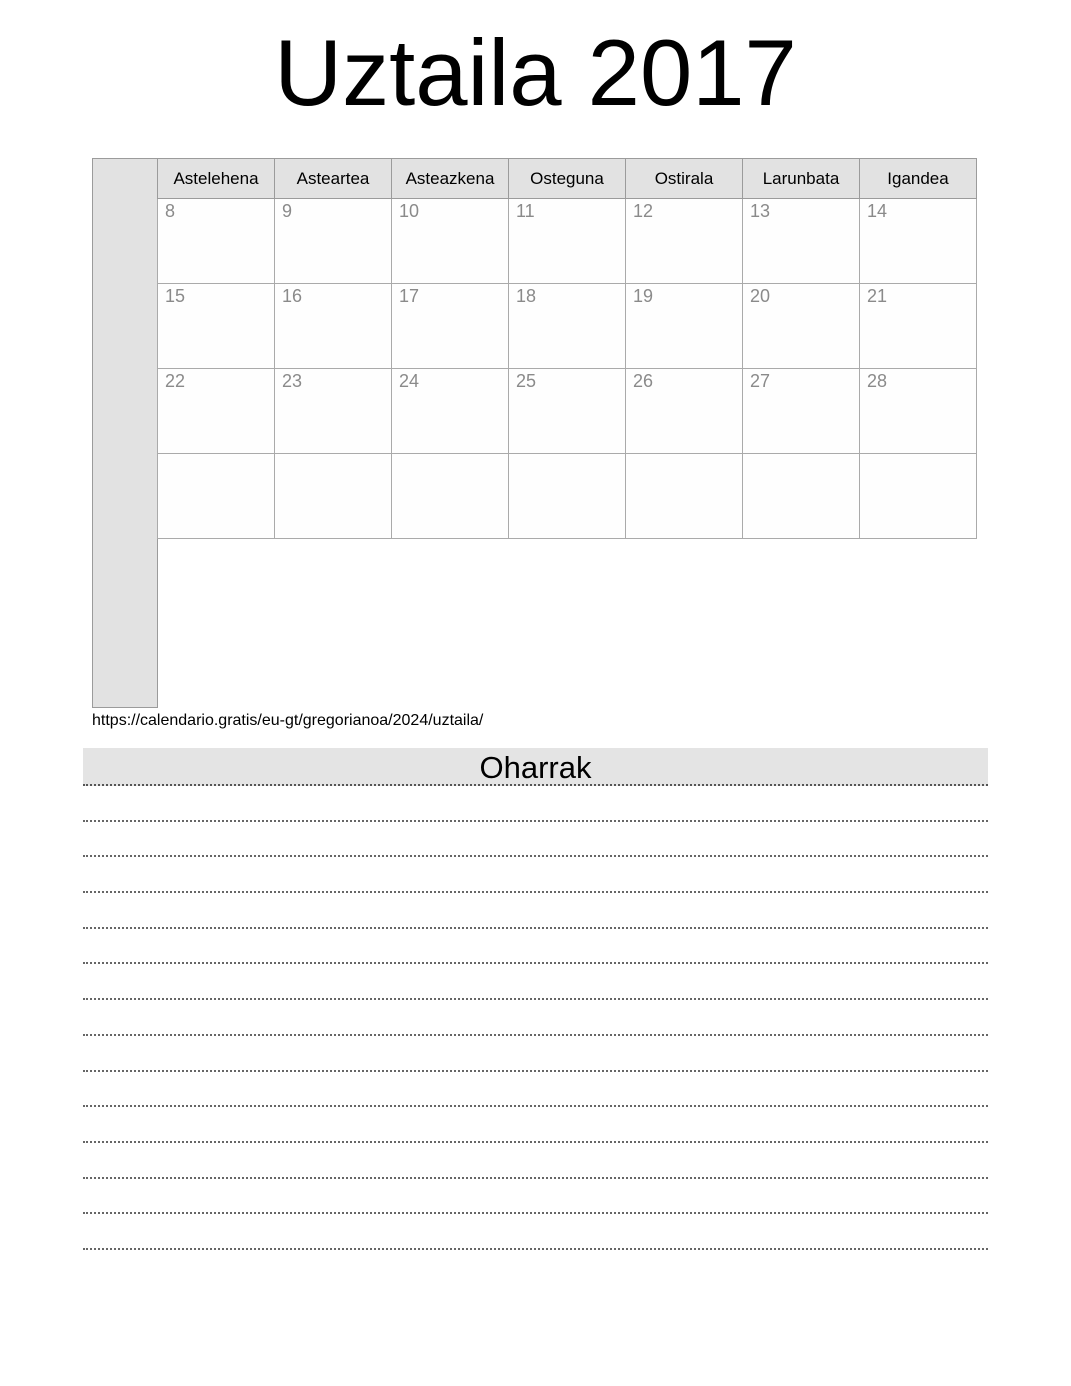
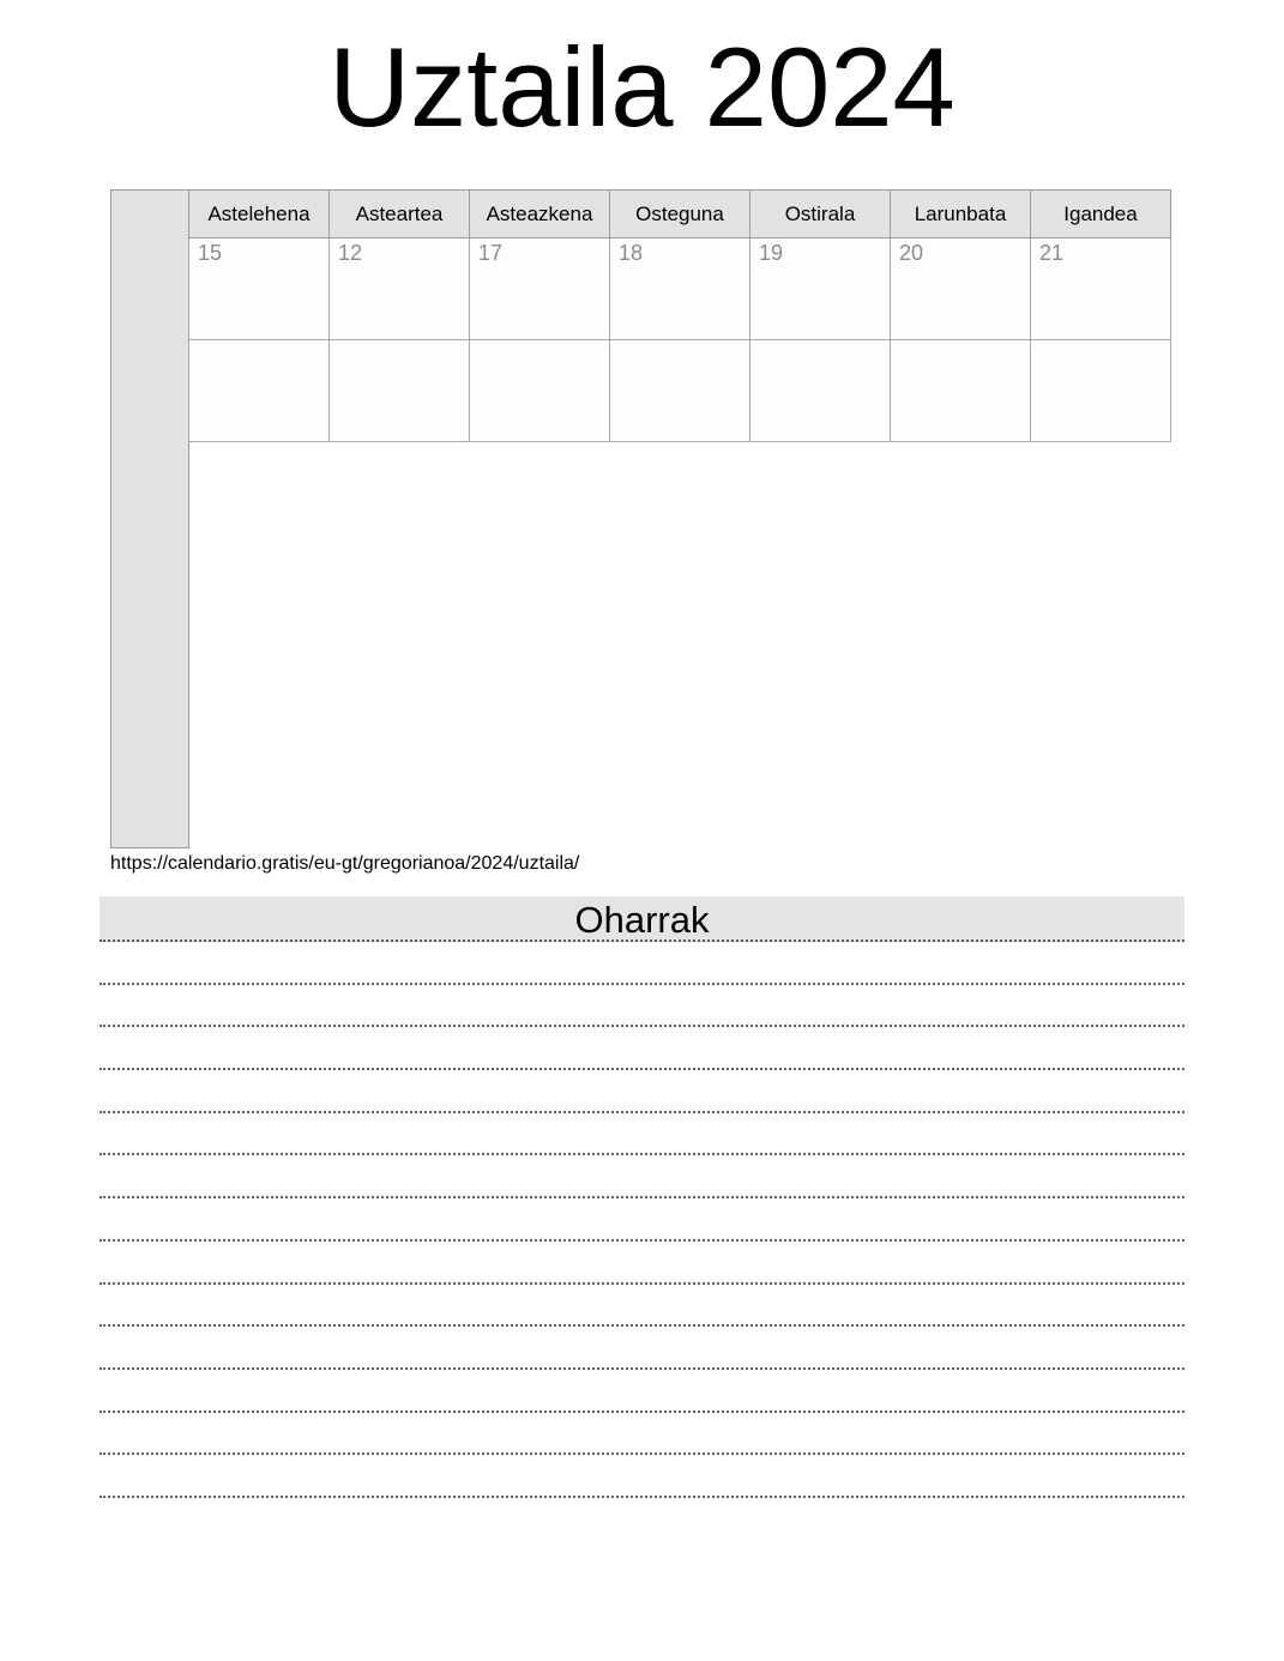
- Uztaila 2017
+ Uztaila 2024
  Astelehena	Asteartea	Asteazkena	Osteguna	Ostirala	Larunbata	Igandea
- 8	9	10	11	12	13	14
- 15	16	17	18	19	20	21
+ 15	12	17	18	19	20	21
- 22	23	24	25	26	27	28
  https://calendario.gratis/eu-gt/gregorianoa/2024/uztaila/
  Oharrak
